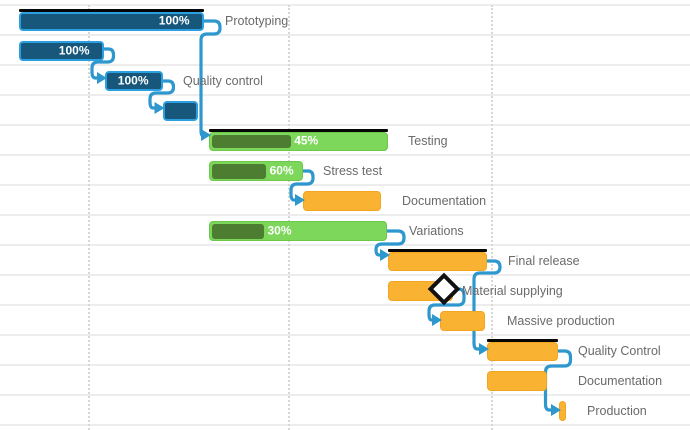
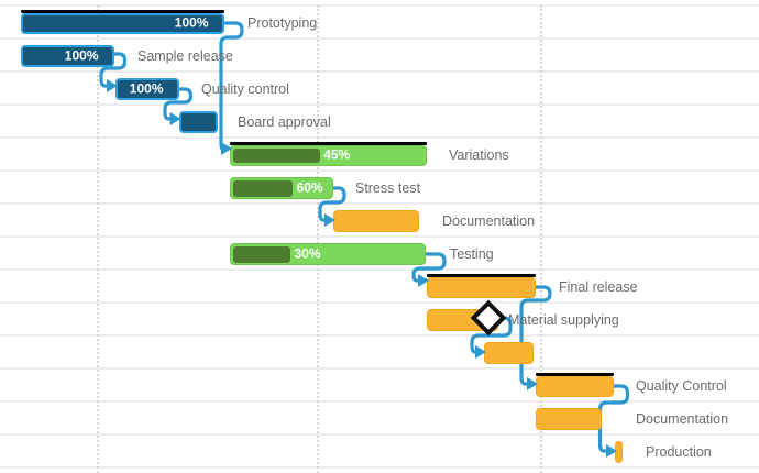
  100%
  100%
  100%
  45%
  60%
  30%
  Prototyping
+ Sample release
  Quality control
+ Board approval
- Testing
+ Variations
  Stress test
  Documentation
- Variations
+ Testing
  Final release
  Material supplying
- Massive production
  Quality Control
  Documentation
  Production
